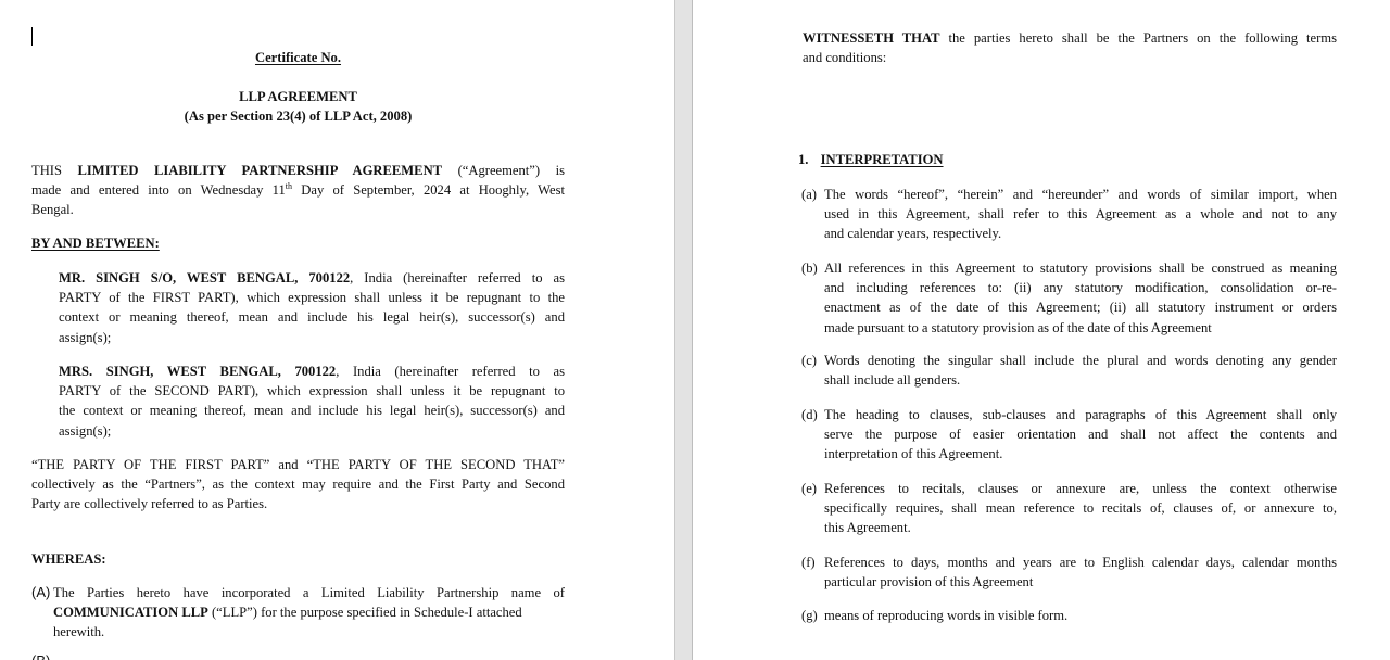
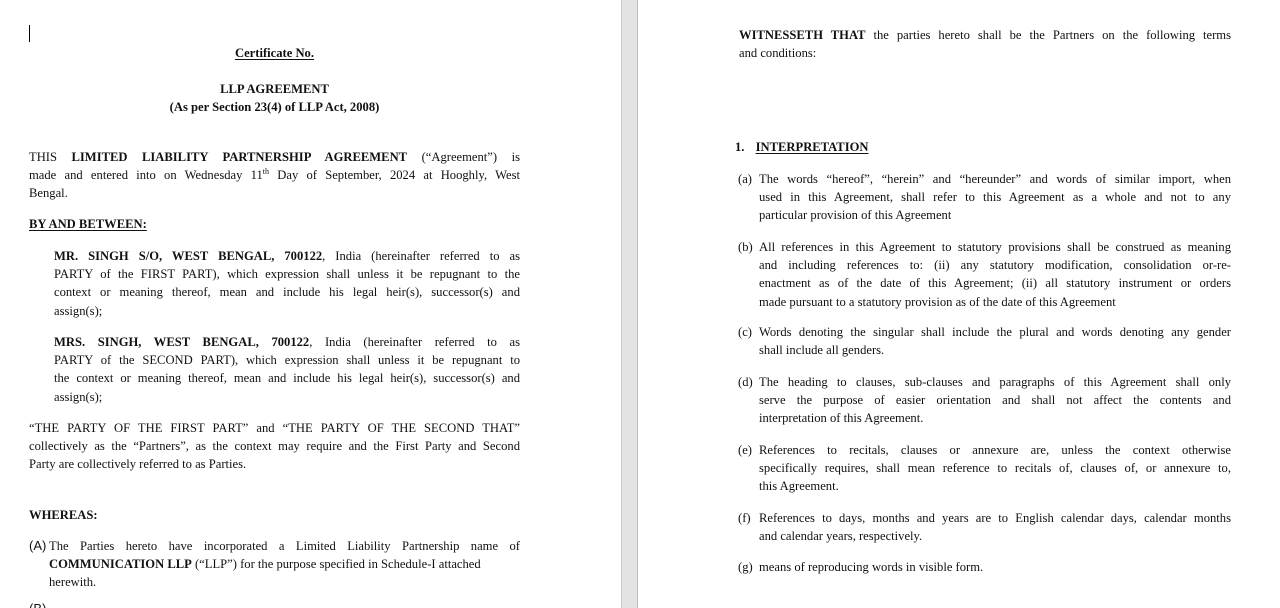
  Certificate No.
  LLP AGREEMENT
  (As per Section 23(4) of LLP Act, 2008)
  THIS LIMITED LIABILITY PARTNERSHIP AGREEMENT (“Agreement”) is
  made and entered into on Wednesday 11th Day of September, 2024 at Hooghly, West
  Bengal.
  BY AND BETWEEN:
  MR. SINGH S/O, WEST BENGAL, 700122, India (hereinafter referred to as
  PARTY of the FIRST PART), which expression shall unless it be repugnant to the
  context or meaning thereof, mean and include his legal heir(s), successor(s) and
  assign(s);
  MRS. SINGH, WEST BENGAL, 700122, India (hereinafter referred to as
  PARTY of the SECOND PART), which expression shall unless it be repugnant to
  the context or meaning thereof, mean and include his legal heir(s), successor(s) and
  assign(s);
  “THE PARTY OF THE FIRST PART” and “THE PARTY OF THE SECOND THAT”
  collectively as the “Partners”, as the context may require and the First Party and Second
  Party are collectively referred to as Parties.
  WHEREAS:
  (A)
  The Parties hereto have incorporated a Limited Liability Partnership name of
  COMMUNICATION LLP (“LLP”) for the purpose specified in Schedule-I attached
  herewith.
  WITNESSETH THAT the parties hereto shall be the Partners on the following terms
  and conditions:
  1. INTERPRETATION
  (a)
  The words “hereof”, “herein” and “hereunder” and words of similar import, when
  used in this Agreement, shall refer to this Agreement as a whole and not to any
- and calendar years, respectively.
+ particular provision of this Agreement
  (b)
  All references in this Agreement to statutory provisions shall be construed as meaning
  and including references to: (ii) any statutory modification, consolidation or-re-
  enactment as of the date of this Agreement; (ii) all statutory instrument or orders
  made pursuant to a statutory provision as of the date of this Agreement
  (c)
  Words denoting the singular shall include the plural and words denoting any gender
  shall include all genders.
  (d)
  The heading to clauses, sub-clauses and paragraphs of this Agreement shall only
  serve the purpose of easier orientation and shall not affect the contents and
  interpretation of this Agreement.
  (e)
  References to recitals, clauses or annexure are, unless the context otherwise
  specifically requires, shall mean reference to recitals of, clauses of, or annexure to,
  this Agreement.
  (f)
  References to days, months and years are to English calendar days, calendar months
- particular provision of this Agreement
+ and calendar years, respectively.
  (g)
  means of reproducing words in visible form.
